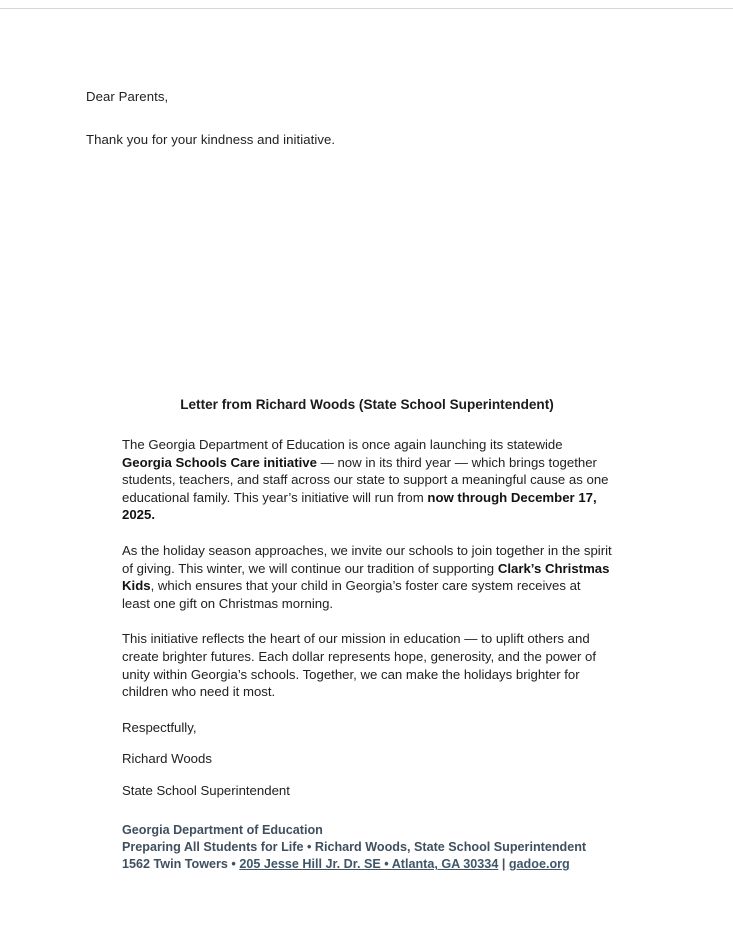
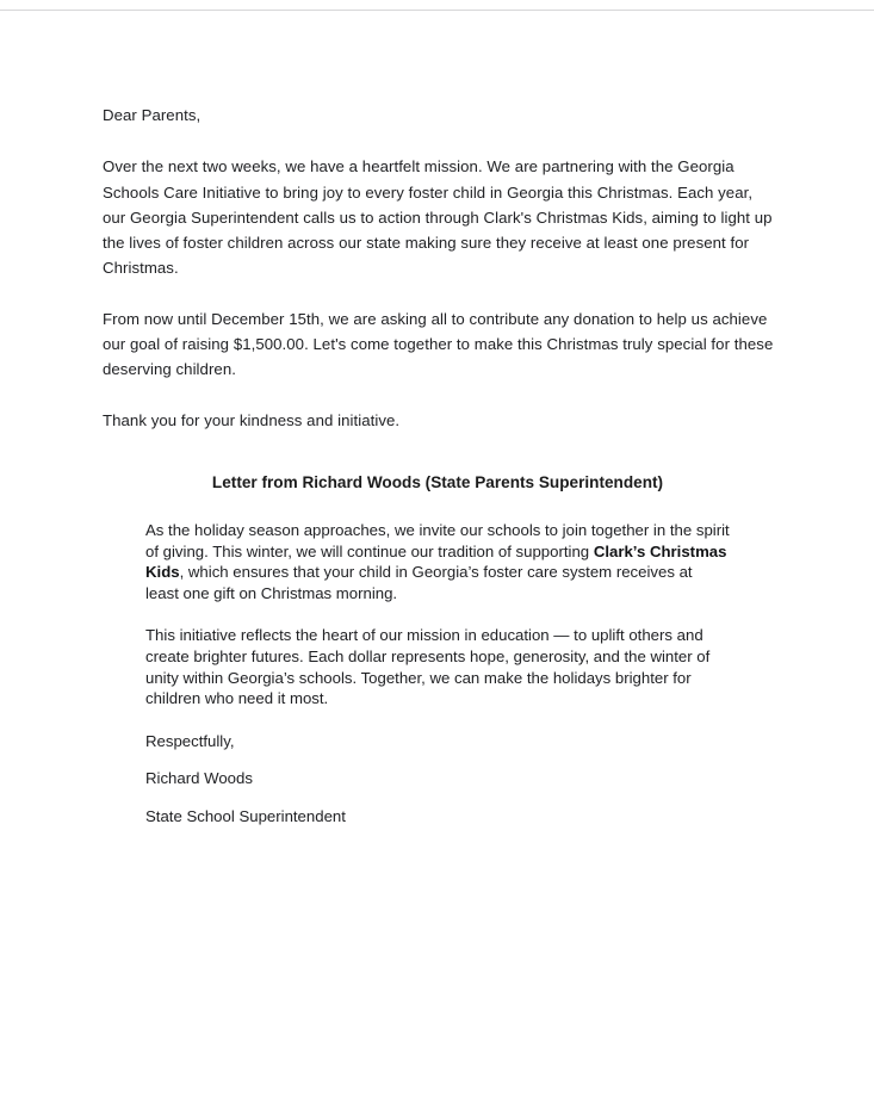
  Dear Parents,
+ Over the next two weeks, we have a heartfelt mission. We are partnering with the Georgia Schools Care Initiative to bring joy to every foster child in Georgia this Christmas. Each year, our Georgia Superintendent calls us to action through Clark's Christmas Kids, aiming to light up the lives of foster children across our state making sure they receive at least one present for Christmas.
+ From now until December 15th, we are asking all to contribute any donation to help us achieve our goal of raising $1,500.00. Let's come together to make this Christmas truly special for these deserving children.
  Thank you for your kindness and initiative.
- Letter from Richard Woods (State School Superintendent)
+ Letter from Richard Woods (State Parents Superintendent)
- The Georgia Department of Education is once again launching its statewide Georgia Schools Care initiative — now in its third year — which brings together students, teachers, and staff across our state to support a meaningful cause as one educational family. This year’s initiative will run from now through December 17, 2025.
  As the holiday season approaches, we invite our schools to join together in the spirit of giving. This winter, we will continue our tradition of supporting Clark’s Christmas Kids, which ensures that your child in Georgia’s foster care system receives at least one gift on Christmas morning.
- This initiative reflects the heart of our mission in education — to uplift others and create brighter futures. Each dollar represents hope, generosity, and the power of unity within Georgia’s schools. Together, we can make the holidays brighter for children who need it most.
+ This initiative reflects the heart of our mission in education — to uplift others and create brighter futures. Each dollar represents hope, generosity, and the winter of unity within Georgia’s schools. Together, we can make the holidays brighter for children who need it most.
  Respectfully,
  Richard Woods
  State School Superintendent
- Georgia Department of Education
- Preparing All Students for Life • Richard Woods, State School Superintendent
- 1562 Twin Towers • 205 Jesse Hill Jr. Dr. SE • Atlanta, GA 30334 | gadoe.org
